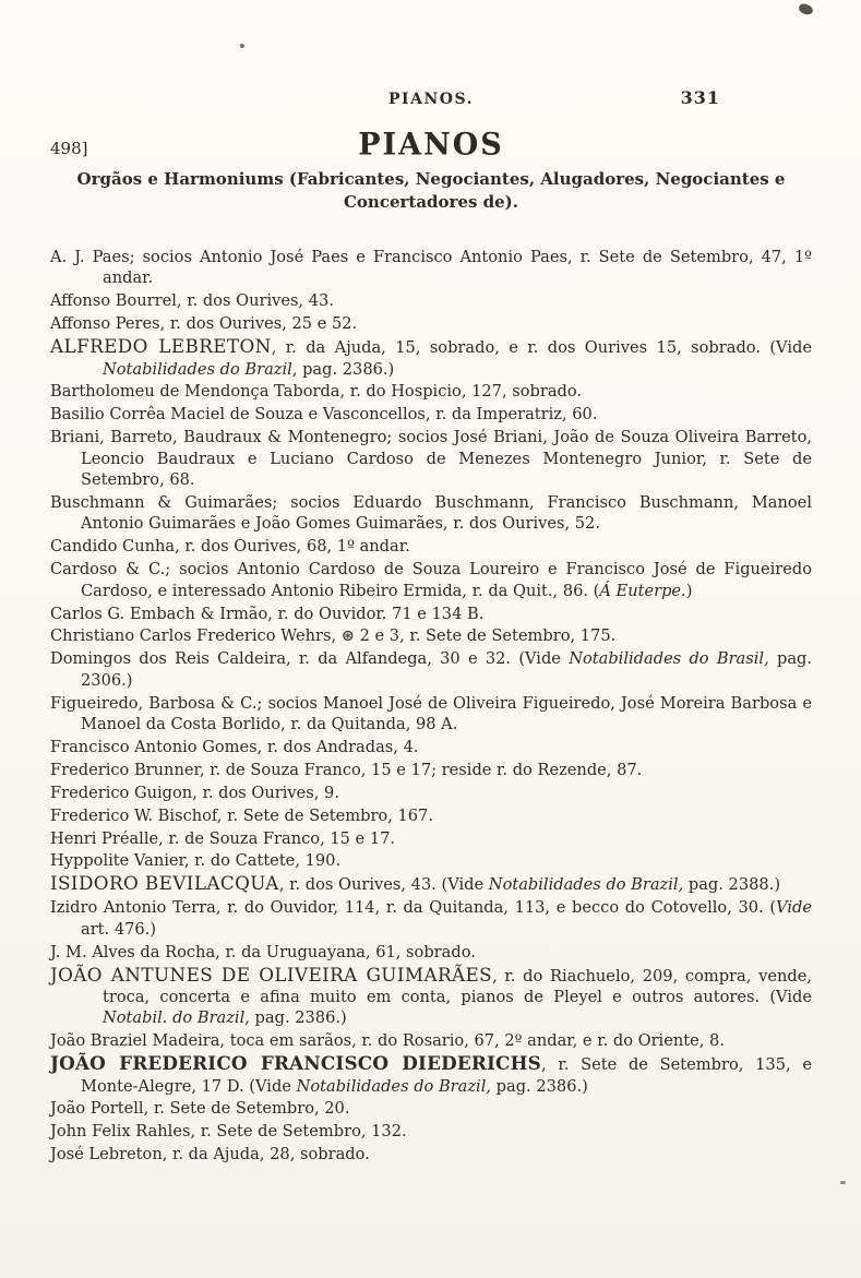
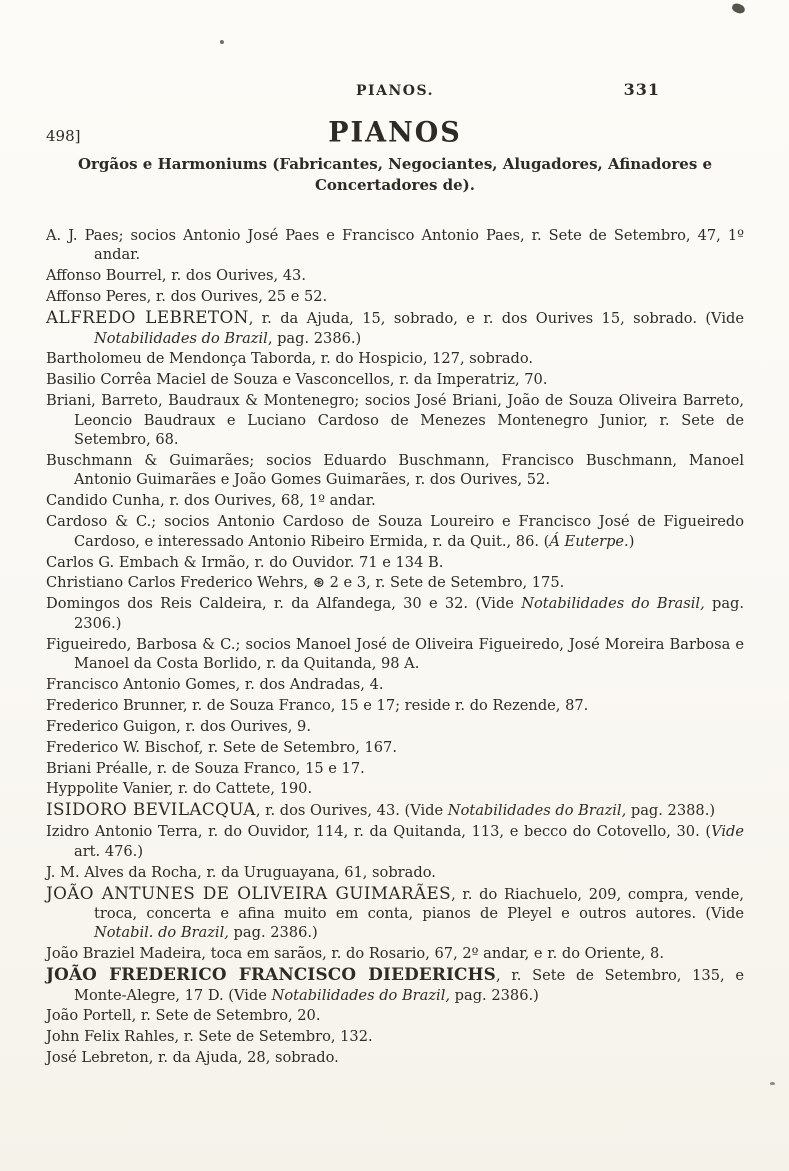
  PIANOS.
  331
  498]
  PIANOS
- Orgãos e Harmoniums (Fabricantes, Negociantes, Alugadores, Negociantes e Concertadores de).
+ Orgãos e Harmoniums (Fabricantes, Negociantes, Alugadores, Afinadores e Concertadores de).
  A. J. Paes; socios Antonio José Paes e Francisco Antonio Paes, r. Sete de Setembro, 47, 1º andar.
  Affonso Bourrel, r. dos Ourives, 43.
  Affonso Peres, r. dos Ourives, 25 e 52.
  ALFREDO LEBRETON, r. da Ajuda, 15, sobrado, e r. dos Ourives 15, sobrado. (Vide Notabilidades do Brazil, pag. 2386.)
  Bartholomeu de Mendonça Taborda, r. do Hospicio, 127, sobrado.
- Basilio Corrêa Maciel de Souza e Vasconcellos, r. da Imperatriz, 60.
+ Basilio Corrêa Maciel de Souza e Vasconcellos, r. da Imperatriz, 70.
  Briani, Barreto, Baudraux & Montenegro; socios José Briani, João de Souza Oliveira Barreto, Leoncio Baudraux e Luciano Cardoso de Menezes Montenegro Junior, r. Sete de Setembro, 68.
  Buschmann & Guimarães; socios Eduardo Buschmann, Francisco Buschmann, Manoel Antonio Guimarães e João Gomes Guimarães, r. dos Ourives, 52.
  Candido Cunha, r. dos Ourives, 68, 1º andar.
  Cardoso & C.; socios Antonio Cardoso de Souza Loureiro e Francisco José de Figueiredo Cardoso, e interessado Antonio Ribeiro Ermida, r. da Quit., 86. (Á Euterpe.)
  Carlos G. Embach & Irmão, r. do Ouvidor. 71 e 134 B.
  Christiano Carlos Frederico Wehrs, ⊛ 2 e 3, r. Sete de Setembro, 175.
  Domingos dos Reis Caldeira, r. da Alfandega, 30 e 32. (Vide Notabilidades do Brasil, pag. 2306.)
  Figueiredo, Barbosa & C.; socios Manoel José de Oliveira Figueiredo, José Moreira Barbosa e Manoel da Costa Borlido, r. da Quitanda, 98 A.
  Francisco Antonio Gomes, r. dos Andradas, 4.
  Frederico Brunner, r. de Souza Franco, 15 e 17; reside r. do Rezende, 87.
  Frederico Guigon, r. dos Ourives, 9.
  Frederico W. Bischof, r. Sete de Setembro, 167.
- Henri Préalle, r. de Souza Franco, 15 e 17.
+ Briani Préalle, r. de Souza Franco, 15 e 17.
  Hyppolite Vanier, r. do Cattete, 190.
  ISIDORO BEVILACQUA, r. dos Ourives, 43. (Vide Notabilidades do Brazil, pag. 2388.)
  Izidro Antonio Terra, r. do Ouvidor, 114, r. da Quitanda, 113, e becco do Cotovello, 30. (Vide art. 476.)
  J. M. Alves da Rocha, r. da Uruguayana, 61, sobrado.
  JOÃO ANTUNES DE OLIVEIRA GUIMARÃES, r. do Riachuelo, 209, compra, vende, troca, concerta e afina muito em conta, pianos de Pleyel e outros autores. (Vide Notabil. do Brazil, pag. 2386.)
  João Braziel Madeira, toca em sarãos, r. do Rosario, 67, 2º andar, e r. do Oriente, 8.
  JOÃO FREDERICO FRANCISCO DIEDERICHS, r. Sete de Setembro, 135, e Monte-Alegre, 17 D. (Vide Notabilidades do Brazil, pag. 2386.)
  João Portell, r. Sete de Setembro, 20.
  John Felix Rahles, r. Sete de Setembro, 132.
  José Lebreton, r. da Ajuda, 28, sobrado.
